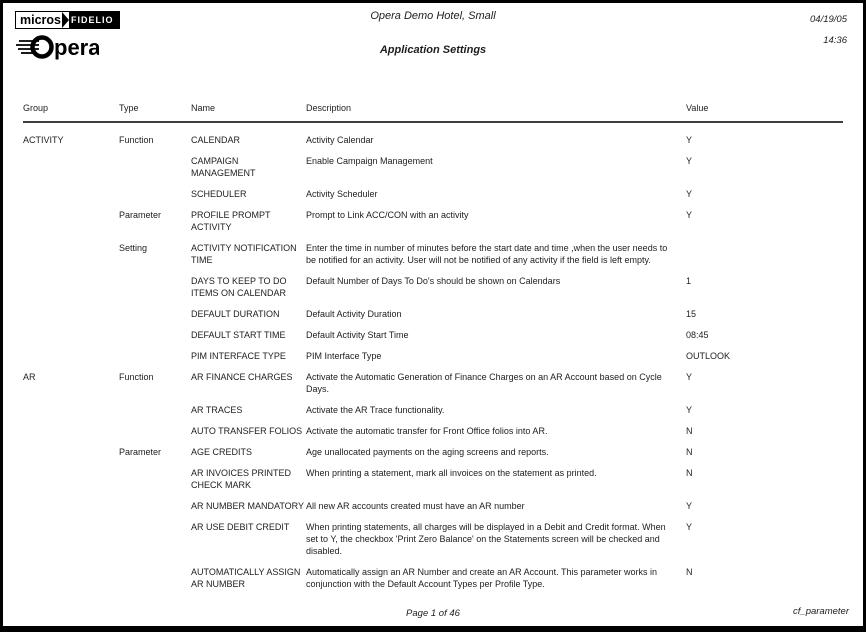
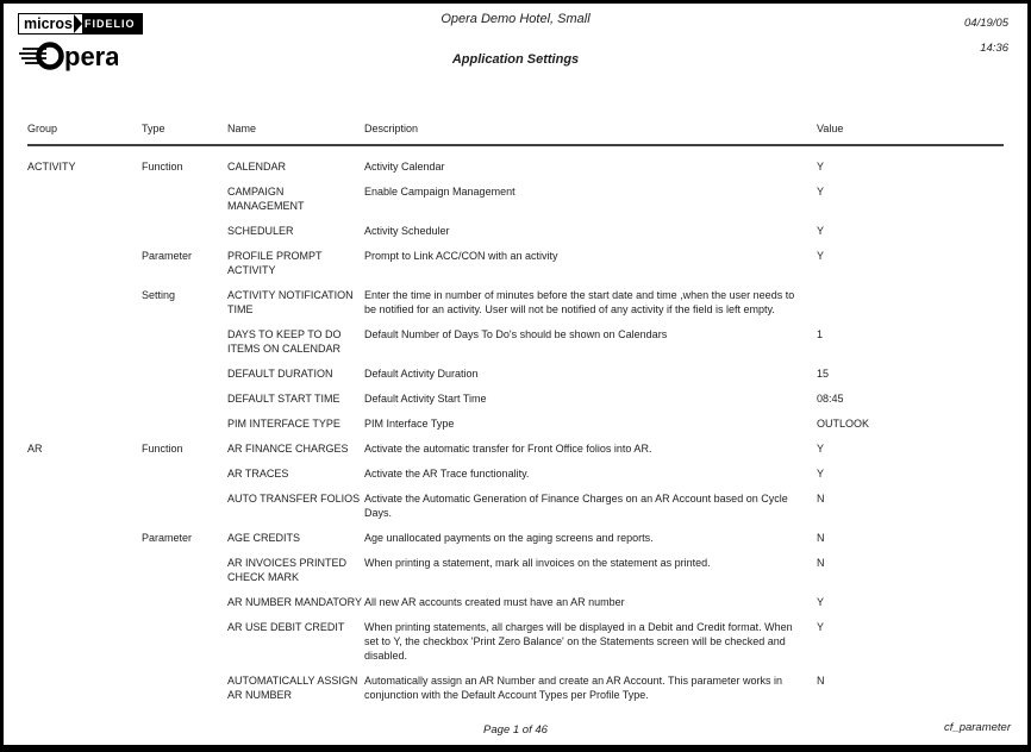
  micros
  FIDELIO
  pera
  Opera Demo Hotel, Small
  Application Settings
  04/19/05
  14:36
  Group
  Type
  Name
  Description
  Value
  ACTIVITY
  Function
  CALENDAR
  Activity Calendar
  Y
  CAMPAIGN MANAGEMENT
  Enable Campaign Management
  Y
  SCHEDULER
  Activity Scheduler
  Y
  Parameter
  PROFILE PROMPT ACTIVITY
  Prompt to Link ACC/CON with an activity
  Y
  Setting
  ACTIVITY NOTIFICATION TIME
  Enter the time in number of minutes before the start date and time ,when the user needs to be notified for an activity. User will not be notified of any activity if the field is left empty.
  DAYS TO KEEP TO DO ITEMS ON CALENDAR
  Default Number of Days To Do's should be shown on Calendars
  1
  DEFAULT DURATION
  Default Activity Duration
  15
  DEFAULT START TIME
  Default Activity Start Time
  08:45
  PIM INTERFACE TYPE
  PIM Interface Type
  OUTLOOK
  AR
  Function
  AR FINANCE CHARGES
- Activate the Automatic Generation of Finance Charges on an AR Account based on Cycle Days.
+ Activate the automatic transfer for Front Office folios into AR.
  Y
  AR TRACES
  Activate the AR Trace functionality.
  Y
  AUTO TRANSFER FOLIOS
- Activate the automatic transfer for Front Office folios into AR.
+ Activate the Automatic Generation of Finance Charges on an AR Account based on Cycle Days.
  N
  Parameter
  AGE CREDITS
  Age unallocated payments on the aging screens and reports.
  N
  AR INVOICES PRINTED CHECK MARK
  When printing a statement, mark all invoices on the statement as printed.
  N
  AR NUMBER MANDATORY
  All new AR accounts created must have an AR number
  Y
  AR USE DEBIT CREDIT
  When printing statements, all charges will be displayed in a Debit and Credit format. When set to Y, the checkbox 'Print Zero Balance' on the Statements screen will be checked and disabled.
  Y
  AUTOMATICALLY ASSIGN AR NUMBER
  Automatically assign an AR Number and create an AR Account. This parameter works in conjunction with the Default Account Types per Profile Type.
  N
  Page 1 of 46
  cf_parameter
